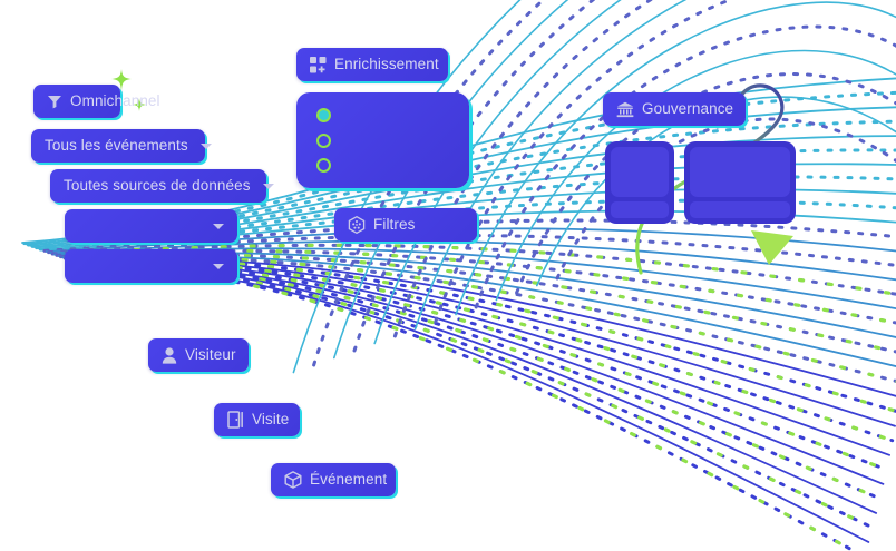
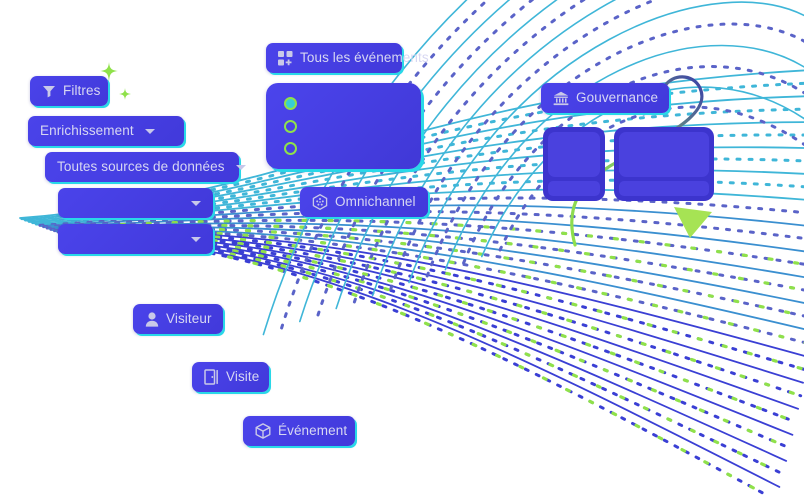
- Omnichannel
+ Filtres
- Tous les événements
+ Enrichissement
  Toutes sources de données
- Enrichissement
+ Tous les événements
- Filtres
+ Omnichannel
  Gouvernance
  Visiteur
  Visite
  Événement
